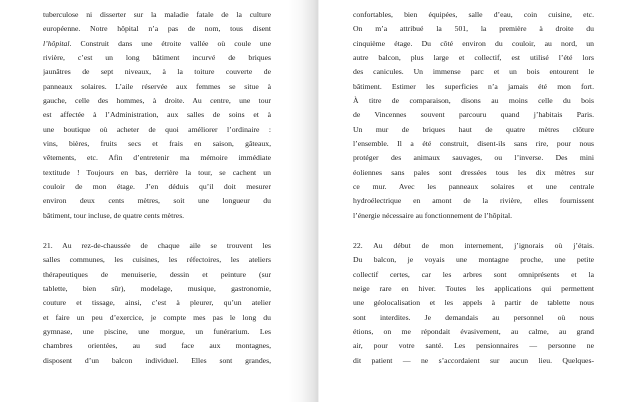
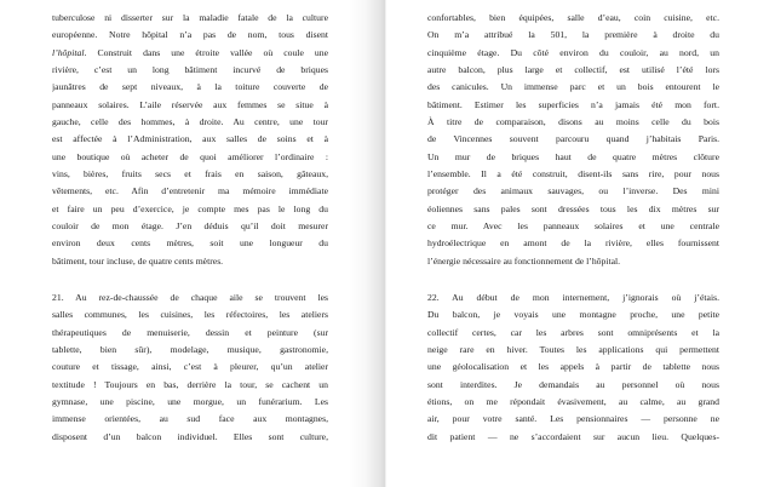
  tuberculose ni disserter sur la maladie fatale de la culture
  européenne. Notre hôpital n’a pas de nom, tous disent
  l’hôpital. Construit dans une étroite vallée où coule une
  rivière, c’est un long bâtiment incurvé de briques
  jaunâtres de sept niveaux, à la toiture couverte de
  panneaux solaires. L’aile réservée aux femmes se situe à
  gauche, celle des hommes, à droite. Au centre, une tour
  est affectée à l’Administration, aux salles de soins et à
  une boutique où acheter de quoi améliorer l’ordinaire :
  vins, bières, fruits secs et frais en saison, gâteaux,
  vêtements, etc. Afin d’entretenir ma mémoire immédiate
- textitude ! Toujours en bas, derrière la tour, se cachent un
+ et faire un peu d’exercice, je compte mes pas le long du
  couloir de mon étage. J’en déduis qu’il doit mesurer
  environ deux cents mètres, soit une longueur du
  bâtiment, tour incluse, de quatre cents mètres.
  21. Au rez-de-chaussée de chaque aile se trouvent les
  salles communes, les cuisines, les réfectoires, les ateliers
  thérapeutiques de menuiserie, dessin et peinture (sur
  tablette, bien sûr), modelage, musique, gastronomie,
  couture et tissage, ainsi, c’est à pleurer, qu’un atelier
- et faire un peu d’exercice, je compte mes pas le long du
+ textitude ! Toujours en bas, derrière la tour, se cachent un
  gymnase, une piscine, une morgue, un funérarium. Les
- chambres orientées, au sud face aux montagnes,
+ immense orientées, au sud face aux montagnes,
- disposent d’un balcon individuel. Elles sont grandes,
+ disposent d’un balcon individuel. Elles sont culture,
  confortables, bien équipées, salle d’eau, coin cuisine, etc.
  On m’a attribué la 501, la première à droite du
  cinquième étage. Du côté environ du couloir, au nord, un
  autre balcon, plus large et collectif, est utilisé l’été lors
  des canicules. Un immense parc et un bois entourent le
  bâtiment. Estimer les superficies n’a jamais été mon fort.
  À titre de comparaison, disons au moins celle du bois
  de Vincennes souvent parcouru quand j’habitais Paris.
  Un mur de briques haut de quatre mètres clôture
  l’ensemble. Il a été construit, disent-ils sans rire, pour nous
  protéger des animaux sauvages, ou l’inverse. Des mini
  éoliennes sans pales sont dressées tous les dix mètres sur
  ce mur. Avec les panneaux solaires et une centrale
  hydroélectrique en amont de la rivière, elles fournissent
  l’énergie nécessaire au fonctionnement de l’hôpital.
  22. Au début de mon internement, j’ignorais où j’étais.
  Du balcon, je voyais une montagne proche, une petite
  collectif certes, car les arbres sont omniprésents et la
  neige rare en hiver. Toutes les applications qui permettent
  une géolocalisation et les appels à partir de tablette nous
  sont interdites. Je demandais au personnel où nous
  étions, on me répondait évasivement, au calme, au grand
  air, pour votre santé. Les pensionnaires — personne ne
  dit patient — ne s’accordaient sur aucun lieu. Quelques-
